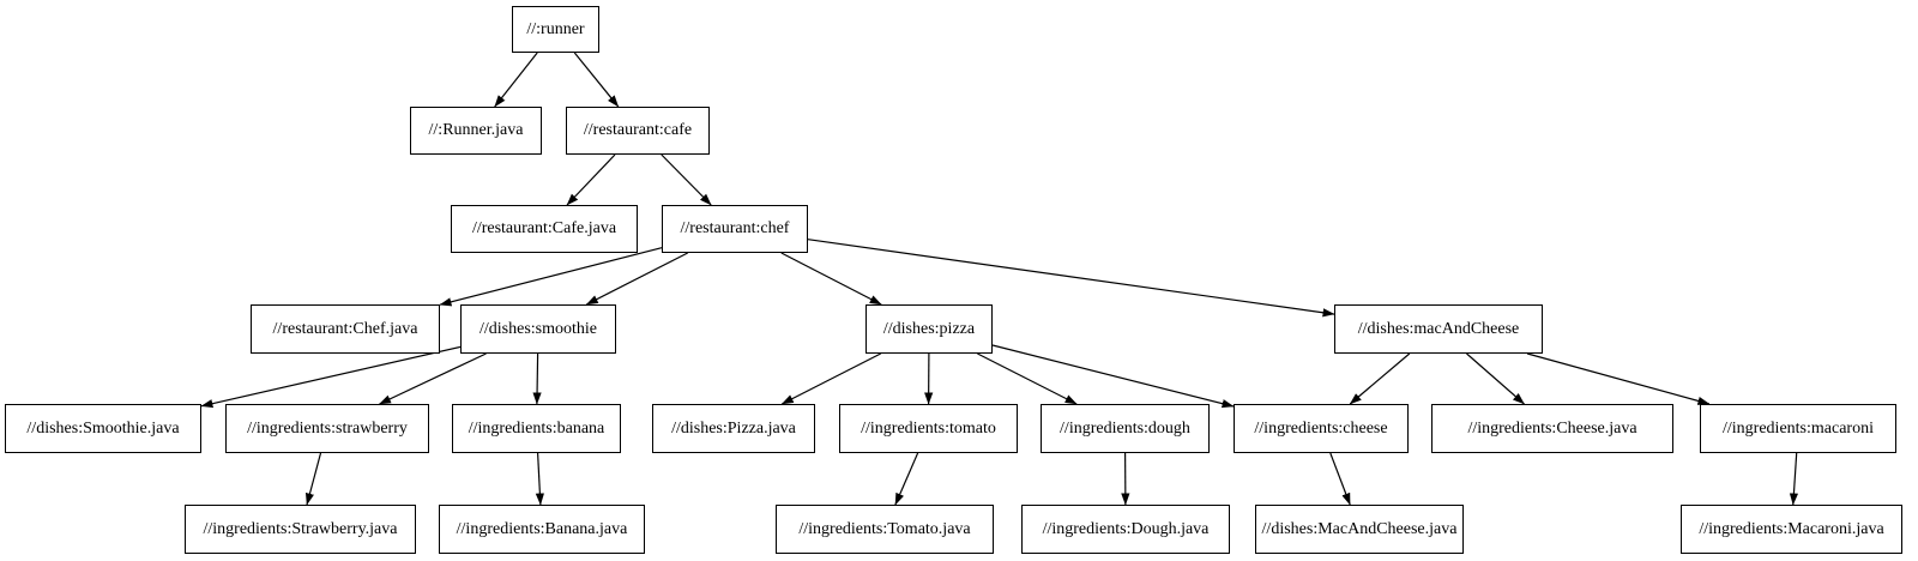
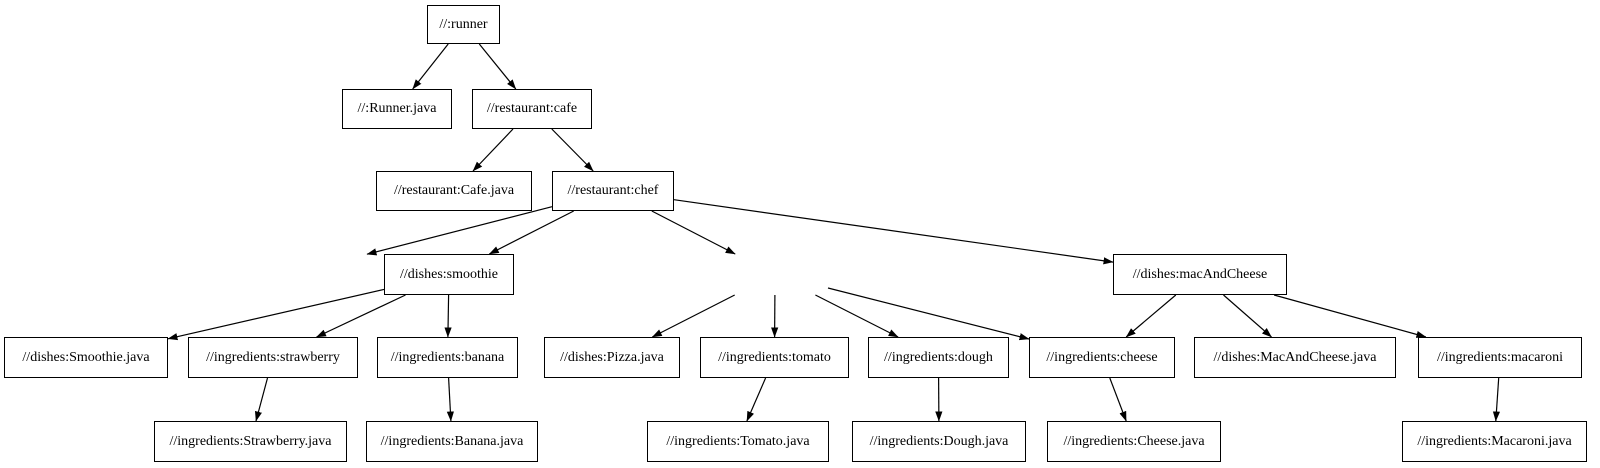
  //:runner
  //:Runner.java
  //restaurant:cafe
  //restaurant:Cafe.java
  //restaurant:chef
- //restaurant:Chef.java
  //dishes:smoothie
- //dishes:pizza
  //dishes:macAndCheese
  //dishes:Smoothie.java
  //ingredients:strawberry
  //ingredients:banana
  //dishes:Pizza.java
  //ingredients:tomato
  //ingredients:dough
  //ingredients:cheese
- //ingredients:Cheese.java
+ //dishes:MacAndCheese.java
  //ingredients:macaroni
  //ingredients:Strawberry.java
  //ingredients:Banana.java
  //ingredients:Tomato.java
  //ingredients:Dough.java
- //dishes:MacAndCheese.java
+ //ingredients:Cheese.java
  //ingredients:Macaroni.java
